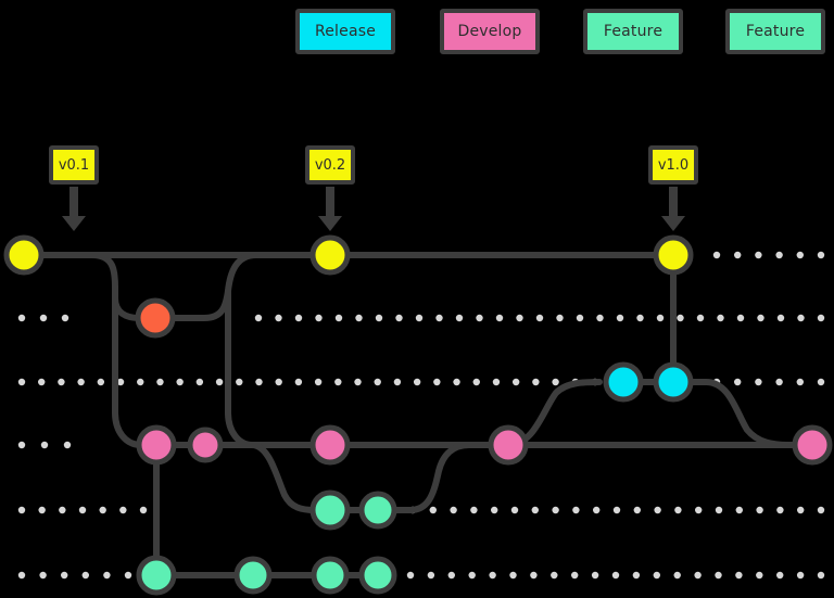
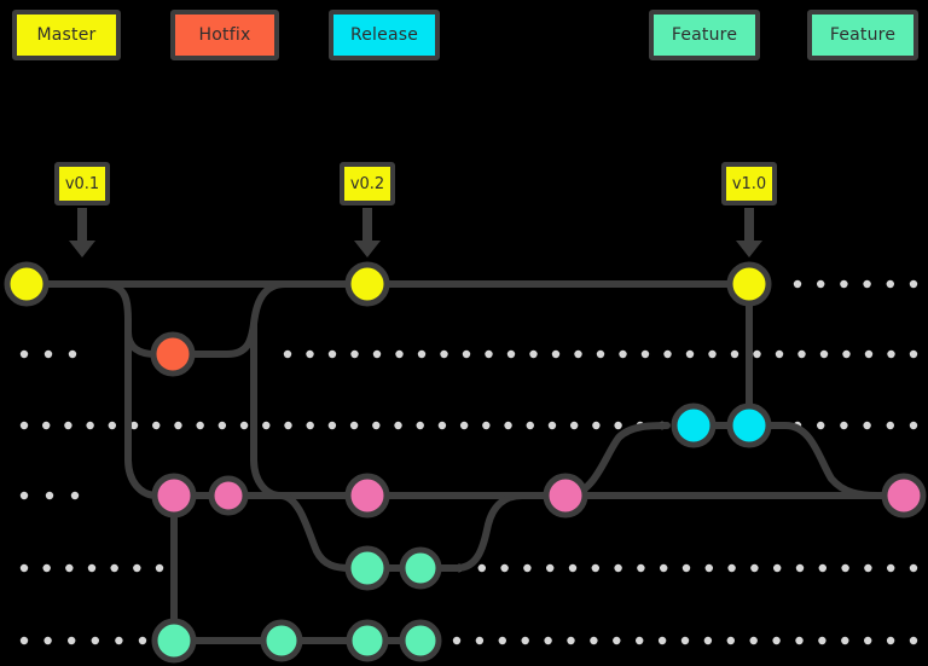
+ Master
+ Hotfix
  Release
- Develop
  Feature
  Feature
  v0.1
  v0.2
  v1.0
